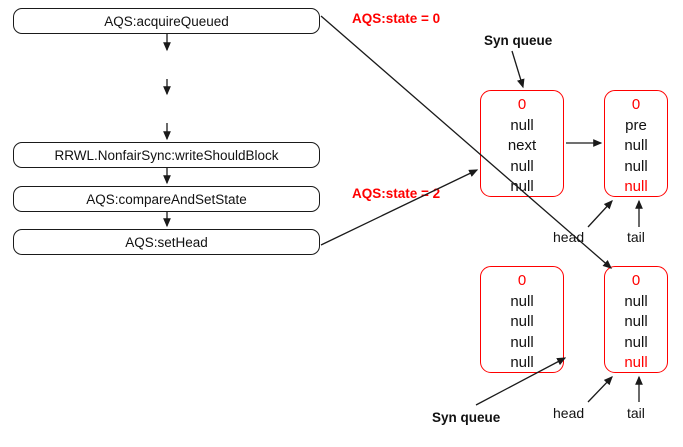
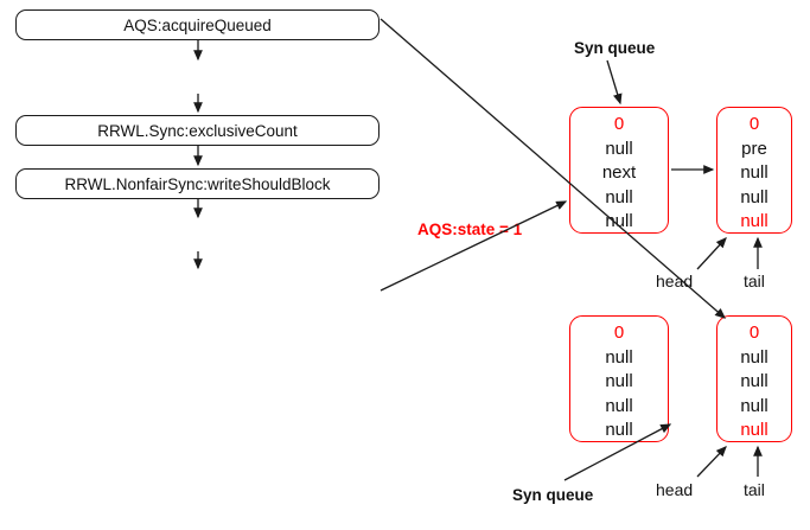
  AQS:acquireQueued
+ RRWL.Sync:exclusiveCount
  RRWL.NonfairSync:writeShouldBlock
- AQS:compareAndSetState
- AQS:setHead
  0
  null
  next
  null
  null
  0
  pre
  null
  null
  null
  0
  null
  null
  null
  null
  0
  null
  null
  null
  null
- AQS:state = 0
- AQS:state = 2
+ AQS:state = 1
  Syn queue
  Syn queue
  head
  tail
  head
  tail
